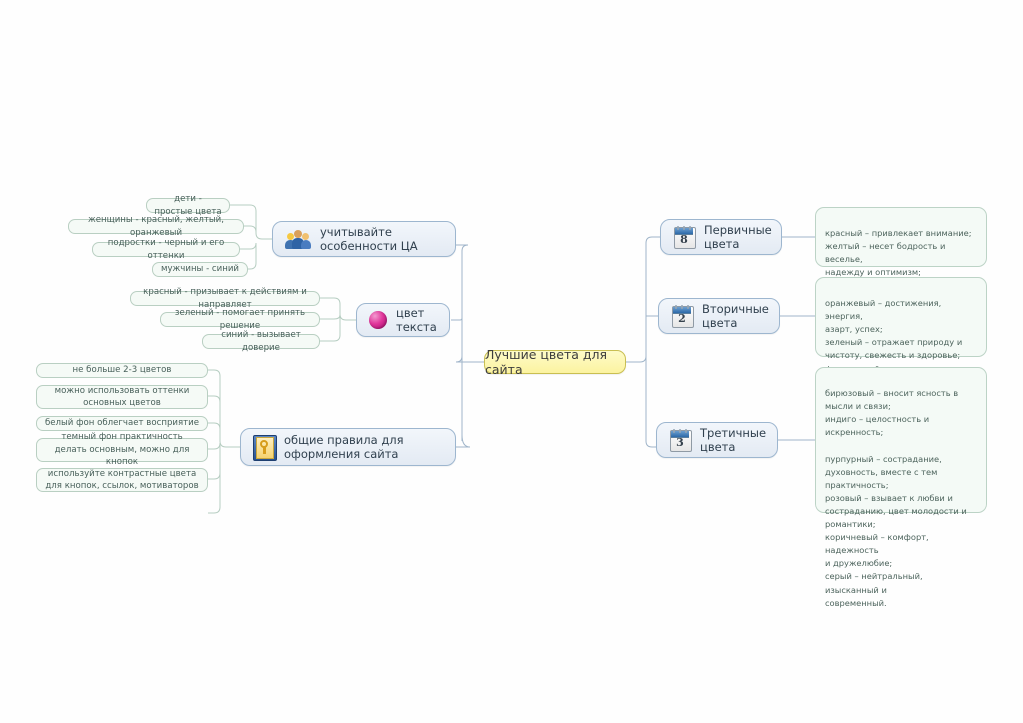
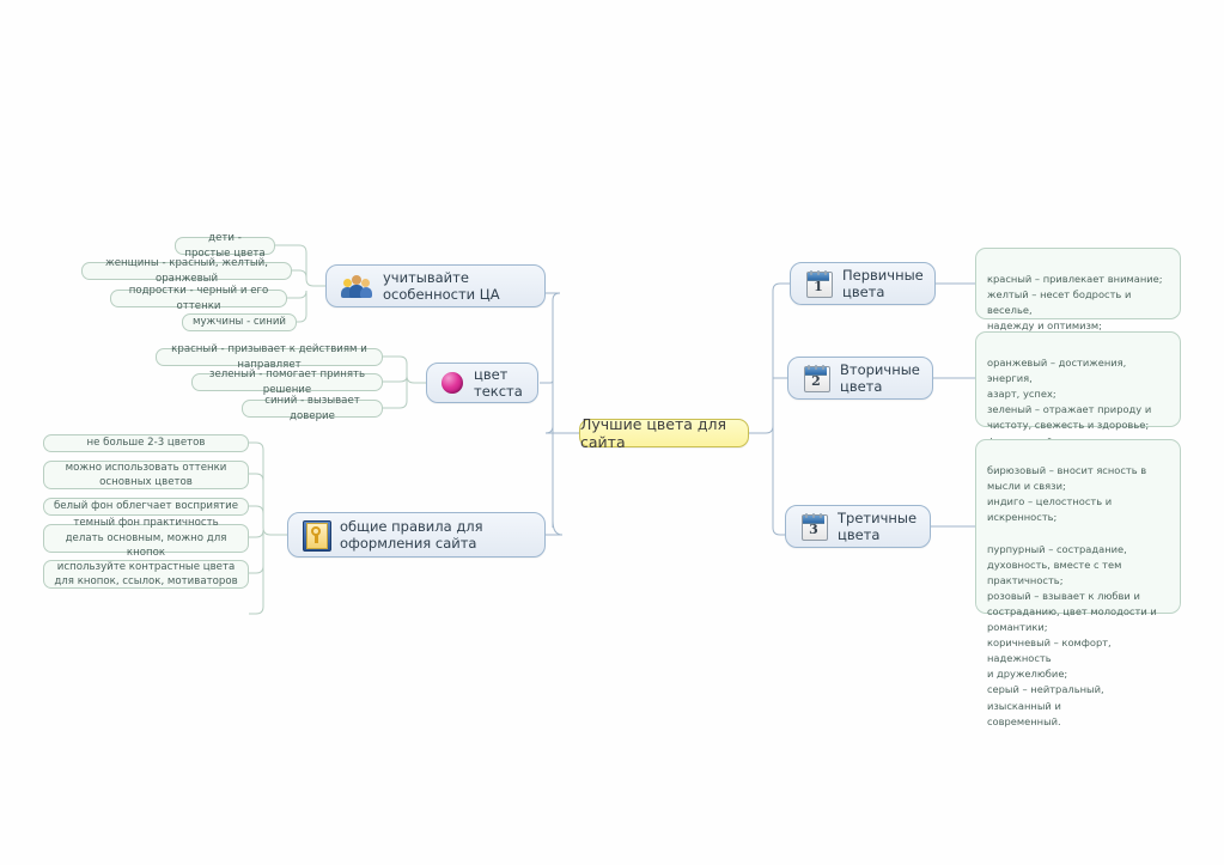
  Лучшие цвета для сайта
  учитывайте особенности ЦА
  дети - простые цвета
  женщины - красный, желтый, оранжевый
  подростки - черный и его оттенки
  мужчины - синий
  цвет текста
  красный - призывает к действиям и направляет
  зеленый - помогает принять решение
  синий - вызывает доверие
  общие правила для оформления сайта
  не больше 2-3 цветов
  можно использовать оттенки основных цветов
  белый фон облегчает восприятие
  темный фон практичность делать основным, можно для кнопок
  используйте контрастные цвета для кнопок, ссылок, мотиваторов
- 8
+ 1
  Первичные цвета
  красный – привлекает внимание;
  желтый – несет бодрость и веселье,
  надежду и оптимизм;
  2
  Вторичные цвета
  оранжевый – достижения, энергия,
  азарт, успех;
  зеленый – отражает природу и
  чистоту, свежесть и здоровье;
  3
  Третичные цвета
  бирюзовый – вносит ясность в
  мысли и связи;
  индиго – целостность и искренность;
  пурпурный – сострадание,
  духовность, вместе с тем
  практичность;
  розовый – взывает к любви и
  состраданию, цвет молодости и
  романтики;
  коричневый – комфорт, надежность
  и дружелюбие;
  серый – нейтральный, изысканный и
  современный.
